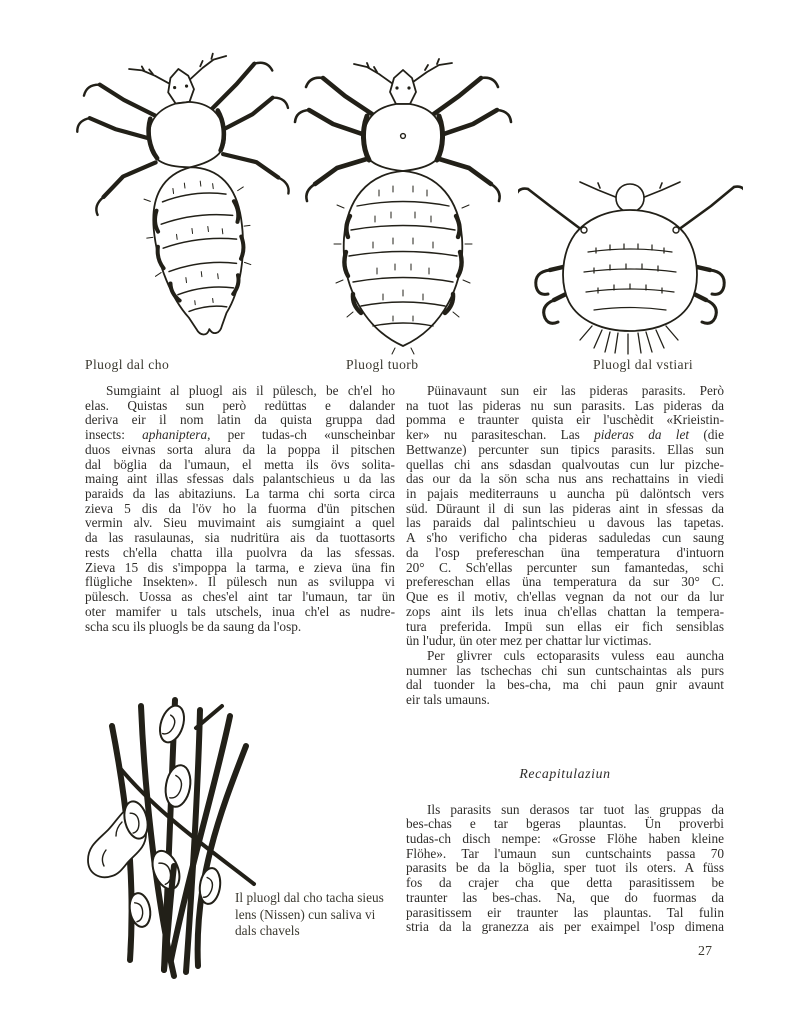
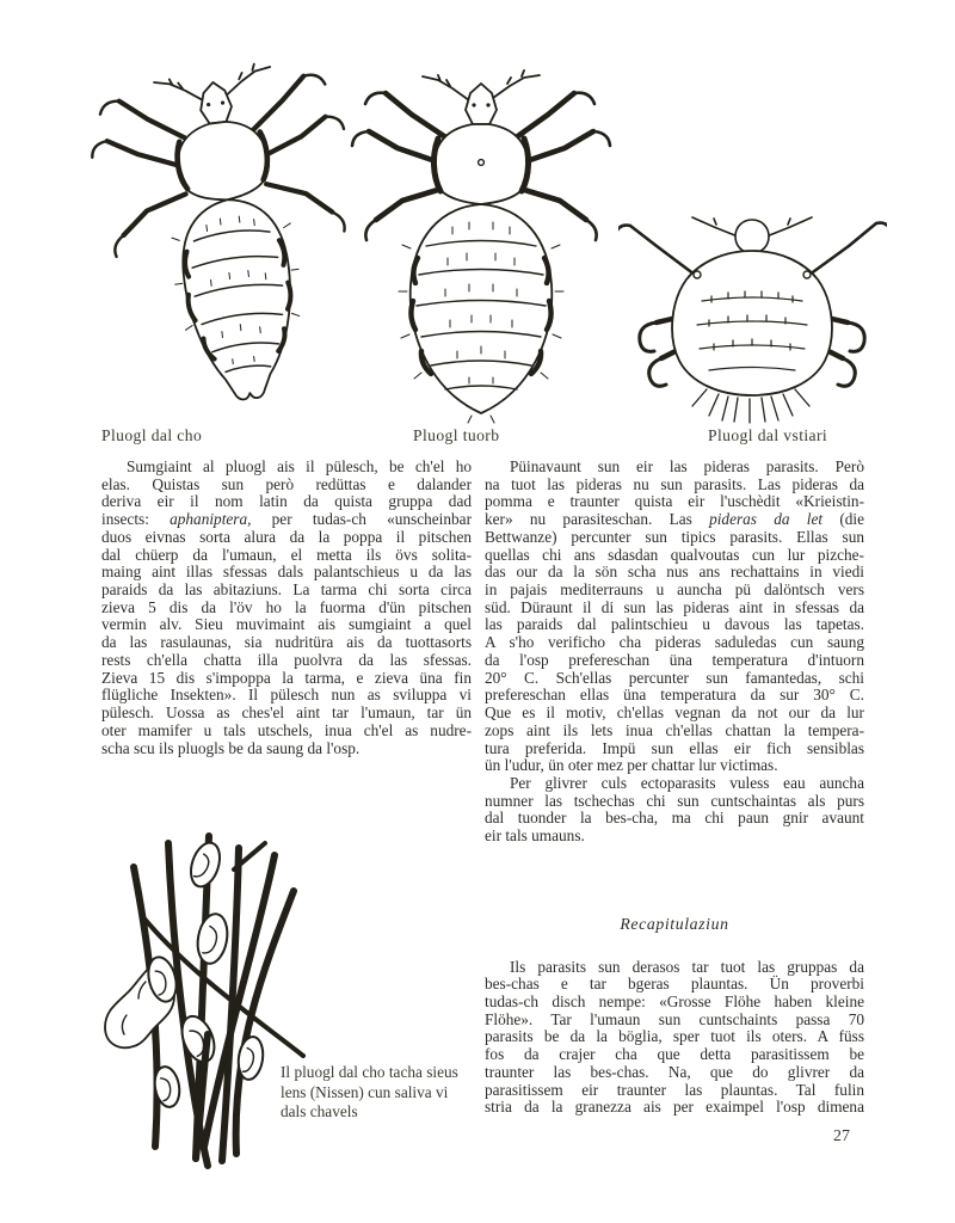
  Pluogl dal cho
  Pluogl tuorb
  Pluogl dal vstiari
  Sumgiaint al pluogl ais il pülesch, be ch'el ho
  elas. Quistas sun però redüttas e dalander
  deriva eir il nom latin da quista gruppa dad
  insects: aphaniptera, per tudas-ch «unscheinbar
  duos eivnas sorta alura da la poppa il pitschen
- dal böglia da l'umaun, el metta ils övs solita-
+ dal chüerp da l'umaun, el metta ils övs solita-
  maing aint illas sfessas dals palantschieus u da las
  paraids da las abitaziuns. La tarma chi sorta circa
  zieva 5 dis da l'öv ho la fuorma d'ün pitschen
  vermin alv. Sieu muvimaint ais sumgiaint a quel
  da las rasulaunas, sia nudritüra ais da tuottasorts
  rests ch'ella chatta illa puolvra da las sfessas.
  Zieva 15 dis s'impoppa la tarma, e zieva üna fin
  flügliche Insekten». Il pülesch nun as sviluppa vi
  pülesch. Uossa as ches'el aint tar l'umaun, tar ün
  oter mamifer u tals utschels, inua ch'el as nudre-
  scha scu ils pluogls be da saung da l'osp.
  Püinavaunt sun eir las pideras parasits. Però
  na tuot las pideras nu sun parasits. Las pideras da
  pomma e traunter quista eir l'uschèdit «Krieistin-
  ker» nu parasiteschan. Las pideras da let (die
  Bettwanze) percunter sun tipics parasits. Ellas sun
  quellas chi ans sdasdan qualvoutas cun lur pizche-
  das our da la sön scha nus ans rechattains in viedi
  in pajais mediterrauns u auncha pü dalöntsch vers
  süd. Düraunt il di sun las pideras aint in sfessas da
  las paraids dal palintschieu u davous las tapetas.
  A s'ho verificho cha pideras saduledas cun saung
  da l'osp prefereschan üna temperatura d'intuorn
  20° C. Sch'ellas percunter sun famantedas, schi
  prefereschan ellas üna temperatura da sur 30° C.
  Que es il motiv, ch'ellas vegnan da not our da lur
  zops aint ils lets inua ch'ellas chattan la tempera-
  tura preferida. Impü sun ellas eir fich sensiblas
  ün l'udur, ün oter mez per chattar lur victimas.
  Per glivrer culs ectoparasits vuless eau auncha
  numner las tschechas chi sun cuntschaintas als purs
  dal tuonder la bes-cha, ma chi paun gnir avaunt
  eir tals umauns.
  Recapitulaziun
  Ils parasits sun derasos tar tuot las gruppas da
  bes-chas e tar bgeras plauntas. Ün proverbi
  tudas-ch disch nempe: «Grosse Flöhe haben kleine
  Flöhe». Tar l'umaun sun cuntschaints passa 70
  parasits be da la böglia, sper tuot ils oters. A füss
  fos da crajer cha que detta parasitissem be
- traunter las bes-chas. Na, que do fuormas da
+ traunter las bes-chas. Na, que do glivrer da
  parasitissem eir traunter las plauntas. Tal fulin
  stria da la granezza ais per exaimpel l'osp dimena
  Il pluogl dal cho tacha sieus
  lens (Nissen) cun saliva vi
  dals chavels
  27
